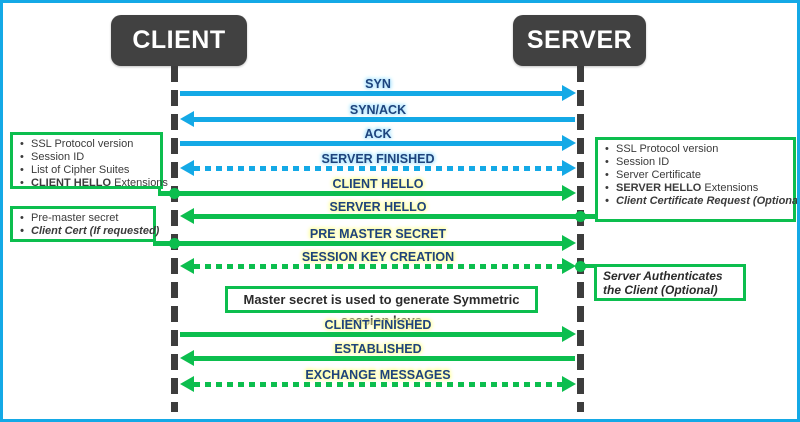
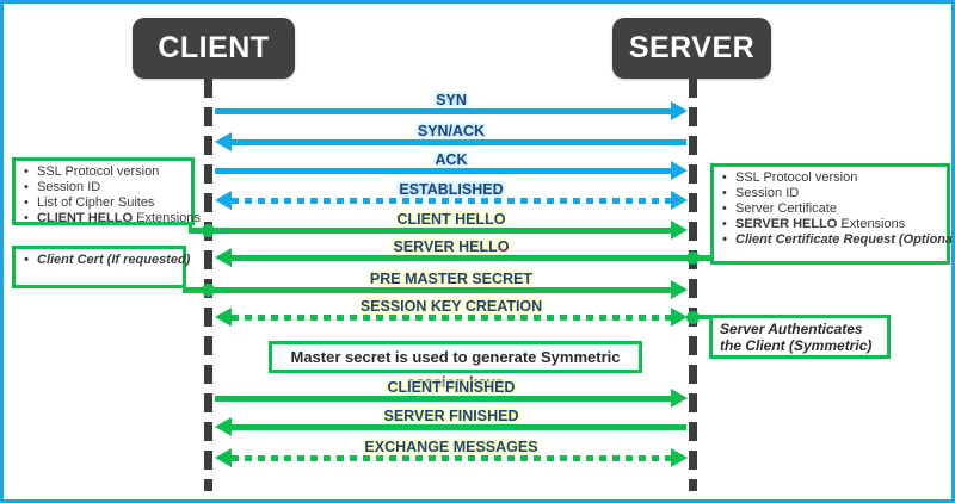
  CLIENT
  SERVER
  SYN
  SYN/ACK
  ACK
- SERVER FINISHED
+ ESTABLISHED
  CLIENT HELLO
  SERVER HELLO
  PRE MASTER SECRET
  SESSION KEY CREATION
  Master secret is used to generate Symmetric session keys
  CLIENT FINISHED
- ESTABLISHED
+ SERVER FINISHED
  EXCHANGE MESSAGES
  SSL Protocol version
  Session ID
  List of Cipher Suites
  CLIENT HELLO Extensions
- Pre-master secret
  Client Cert (If requested)
  SSL Protocol version
  Session ID
  Server Certificate
  SERVER HELLO Extensions
  Client Certificate Request (Optiona
- Server Authenticates the Client (Optional)
+ Server Authenticates the Client (Symmetric)
